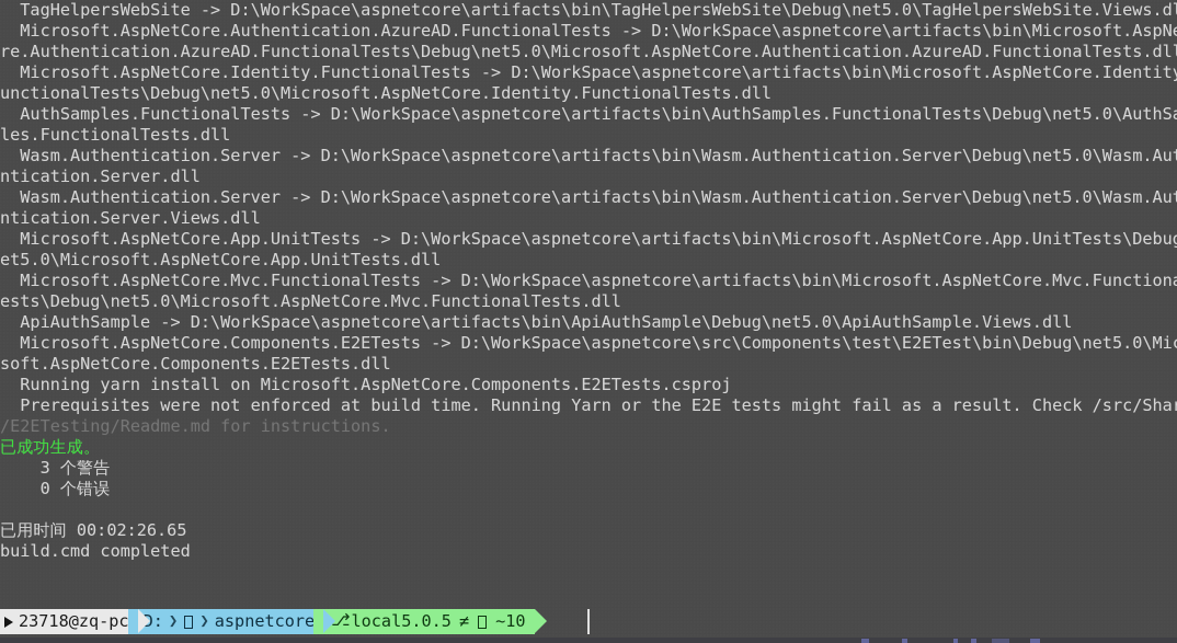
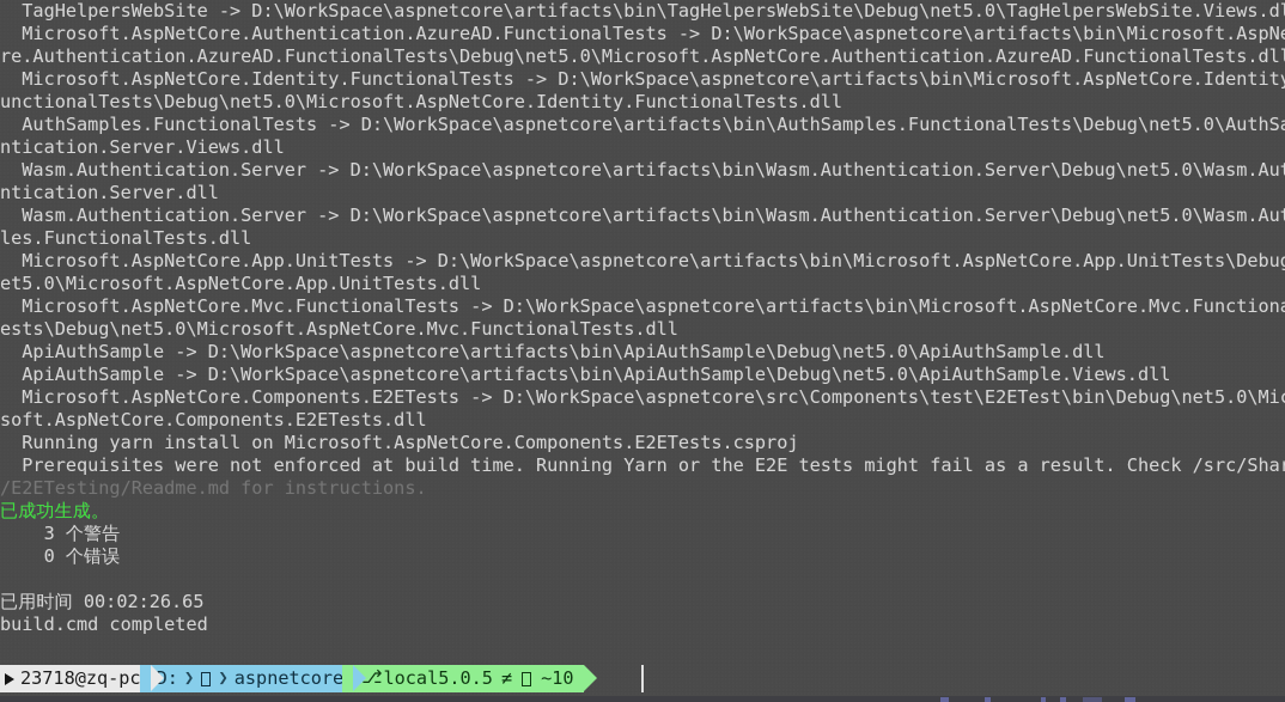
  TagHelpersWebSite -> D:\WorkSpace\aspnetcore\artifacts\bin\TagHelpersWebSite\Debug\net5.0\TagHelpersWebSite.Views.d
  Microsoft.AspNetCore.Authentication.AzureAD.FunctionalTests -> D:\WorkSpace\aspnetcore\artifacts\bin\Microsoft.AspN
  re.Authentication.AzureAD.FunctionalTests\Debug\net5.0\Microsoft.AspNetCore.Authentication.AzureAD.FunctionalTests.dl
  Microsoft.AspNetCore.Identity.FunctionalTests -> D:\WorkSpace\aspnetcore\artifacts\bin\Microsoft.AspNetCore.Identit
  unctionalTests\Debug\net5.0\Microsoft.AspNetCore.Identity.FunctionalTests.dll
  AuthSamples.FunctionalTests -> D:\WorkSpace\aspnetcore\artifacts\bin\AuthSamples.FunctionalTests\Debug\net5.0\AuthS
- les.FunctionalTests.dll
+ ntication.Server.Views.dll
  Wasm.Authentication.Server -> D:\WorkSpace\aspnetcore\artifacts\bin\Wasm.Authentication.Server\Debug\net5.0\Wasm.Au
  ntication.Server.dll
  Wasm.Authentication.Server -> D:\WorkSpace\aspnetcore\artifacts\bin\Wasm.Authentication.Server\Debug\net5.0\Wasm.Au
- ntication.Server.Views.dll
+ les.FunctionalTests.dll
  Microsoft.AspNetCore.App.UnitTests -> D:\WorkSpace\aspnetcore\artifacts\bin\Microsoft.AspNetCore.App.UnitTests\Debu
  et5.0\Microsoft.AspNetCore.App.UnitTests.dll
  Microsoft.AspNetCore.Mvc.FunctionalTests -> D:\WorkSpace\aspnetcore\artifacts\bin\Microsoft.AspNetCore.Mvc.Function
  ests\Debug\net5.0\Microsoft.AspNetCore.Mvc.FunctionalTests.dll
+ ApiAuthSample -> D:\WorkSpace\aspnetcore\artifacts\bin\ApiAuthSample\Debug\net5.0\ApiAuthSample.dll
  ApiAuthSample -> D:\WorkSpace\aspnetcore\artifacts\bin\ApiAuthSample\Debug\net5.0\ApiAuthSample.Views.dll
  Microsoft.AspNetCore.Components.E2ETests -> D:\WorkSpace\aspnetcore\src\Components\test\E2ETest\bin\Debug\net5.0\Mi
  soft.AspNetCore.Components.E2ETests.dll
  Running yarn install on Microsoft.AspNetCore.Components.E2ETests.csproj
  Prerequisites were not enforced at build time. Running Yarn or the E2E tests might fail as a result. Check /src/Sha
  /E2ETesting/Readme.md for instructions.
  已成功生成。
  3 个警告
  0 个错误
  已用时间 00:02:26.65
  build.cmd completed
  23718@zq-pc
  ❯
  ❯
  aspnetcore
  ⎇
  local5.0.5
  ≠
  ~10
